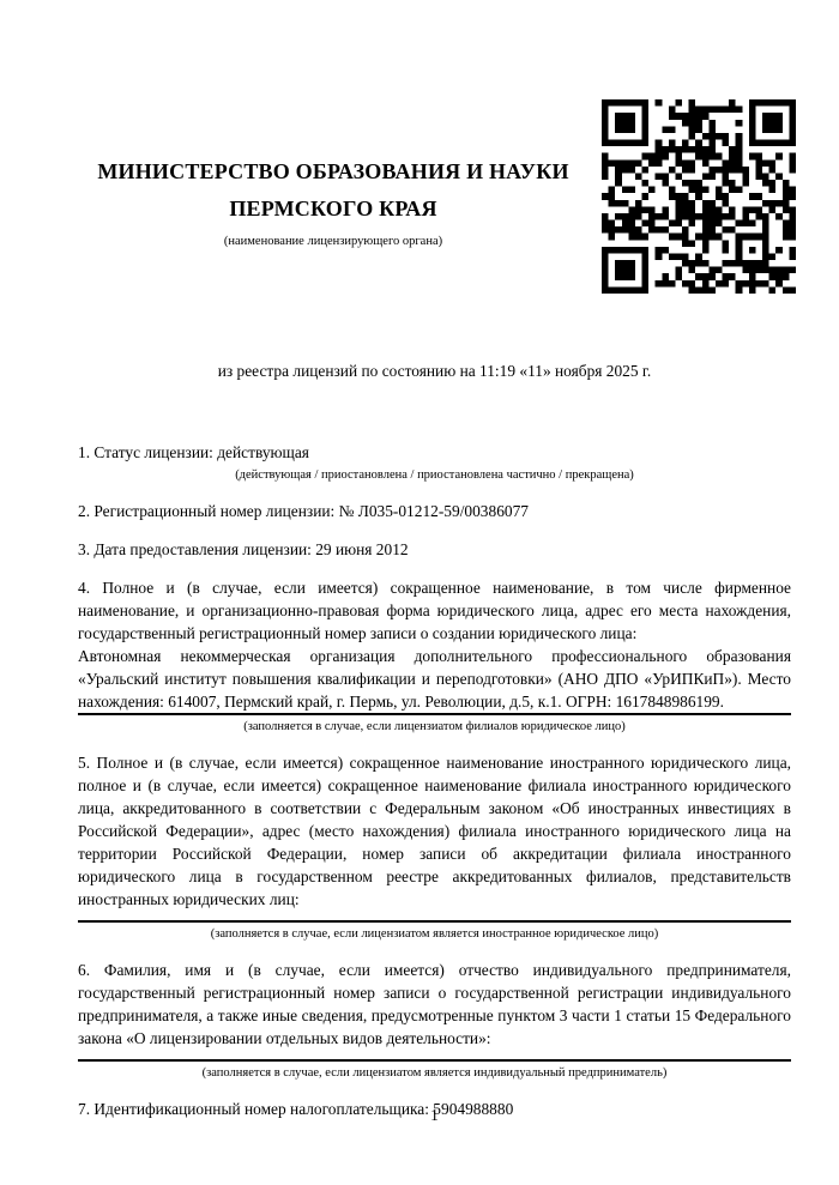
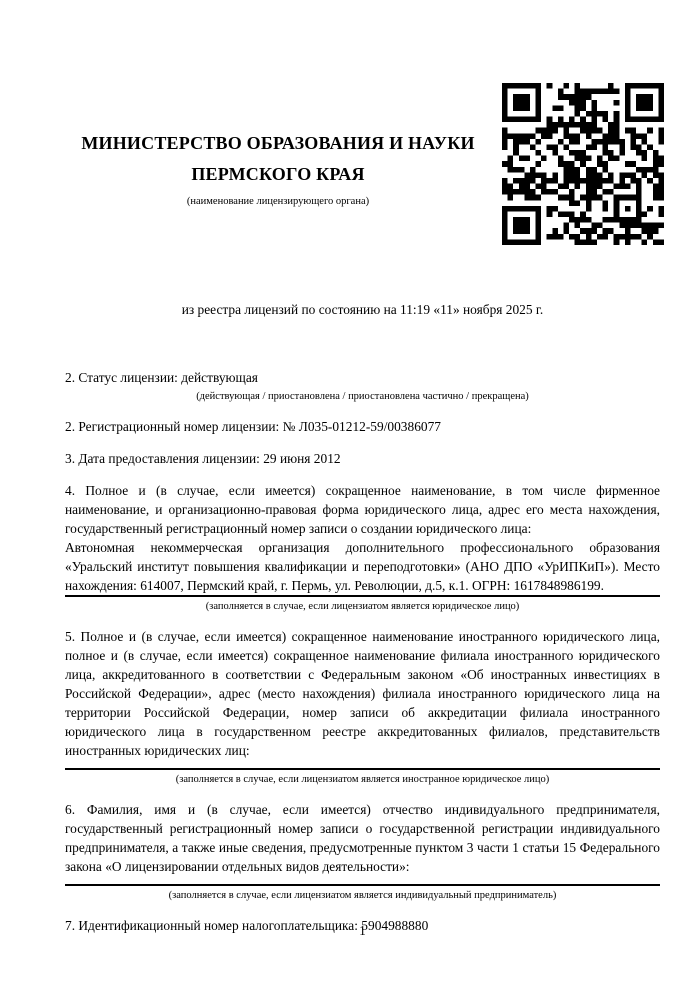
  МИНИСТЕРСТВО ОБРАЗОВАНИЯ И НАУКИ
  ПЕРМСКОГО КРАЯ
  (наименование лицензирующего органа)
  из реестра лицензий по состоянию на 11:19 «11» ноября 2025 г.
- 1. Статус лицензии: действующая
+ 2. Статус лицензии: действующая
  (действующая / приостановлена / приостановлена частично / прекращена)
  2. Регистрационный номер лицензии: № Л035-01212-59/00386077
  3. Дата предоставления лицензии: 29 июня 2012
  4. Полное и (в случае, если имеется) сокращенное наименование, в том числе фирменное наименование, и организационно-правовая форма юридического лица, адрес его места нахождения, государственный регистрационный номер записи о создании юридического лица:
  Автономная некоммерческая организация дополнительного профессионального образования «Уральский институт повышения квалификации и переподготовки» (АНО ДПО «УрИПКиП»). Место нахождения: 614007, Пермский край, г. Пермь, ул. Революции, д.5, к.1. ОГРН: 1617848986199.
- (заполняется в случае, если лицензиатом филиалов юридическое лицо)
+ (заполняется в случае, если лицензиатом является юридическое лицо)
  5. Полное и (в случае, если имеется) сокращенное наименование иностранного юридического лица, полное и (в случае, если имеется) сокращенное наименование филиала иностранного юридического лица, аккредитованного в соответствии с Федеральным законом «Об иностранных инвестициях в Российской Федерации», адрес (место нахождения) филиала иностранного юридического лица на территории Российской Федерации, номер записи об аккредитации филиала иностранного юридического лица в государственном реестре аккредитованных филиалов, представительств иностранных юридических лиц:
  (заполняется в случае, если лицензиатом является иностранное юридическое лицо)
  6. Фамилия, имя и (в случае, если имеется) отчество индивидуального предпринимателя, государственный регистрационный номер записи о государственной регистрации индивидуального предпринимателя, а также иные сведения, предусмотренные пунктом 3 части 1 статьи 15 Федерального закона «О лицензировании отдельных видов деятельности»:
  (заполняется в случае, если лицензиатом является индивидуальный предприниматель)
  7. Идентификационный номер налогоплательщика: 5904988880
  1
